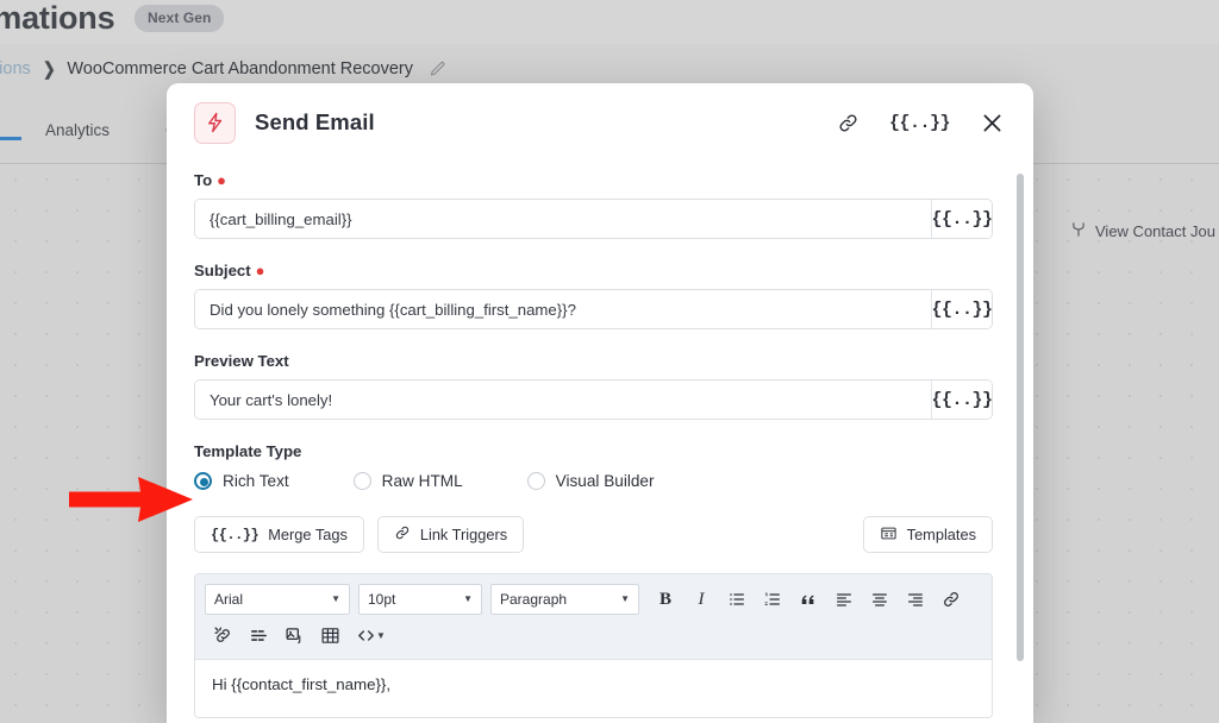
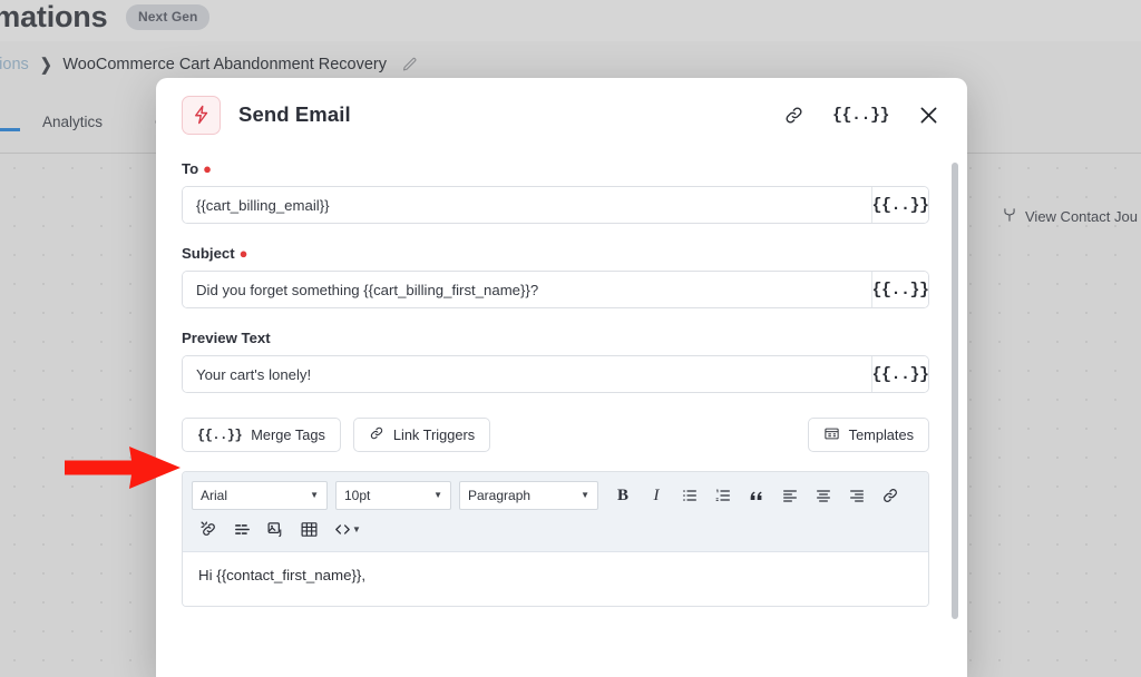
  mations
  Next Gen
  ❯
  WooCommerce Cart Abandonment Recovery
  Analytics
  View Contact Jou
  Send Email
  {{..}}
  To
  ●
  {{cart_billing_email}}
  {{..}}
  Subject
  ●
- Did you lonely something {{cart_billing_first_name}}?
+ Did you forget something {{cart_billing_first_name}}?
  {{..}}
  Preview Text
  Your cart's lonely!
  {{..}}
- Template Type
- Rich Text
- Raw HTML
- Visual Builder
  {{..}}
  Merge Tags
  Link Triggers
  Templates
  Arial
  ▼
  10pt
  ▼
  Paragraph
  ▼
  B
  I
  ▼
  Hi {{contact_first_name}},
